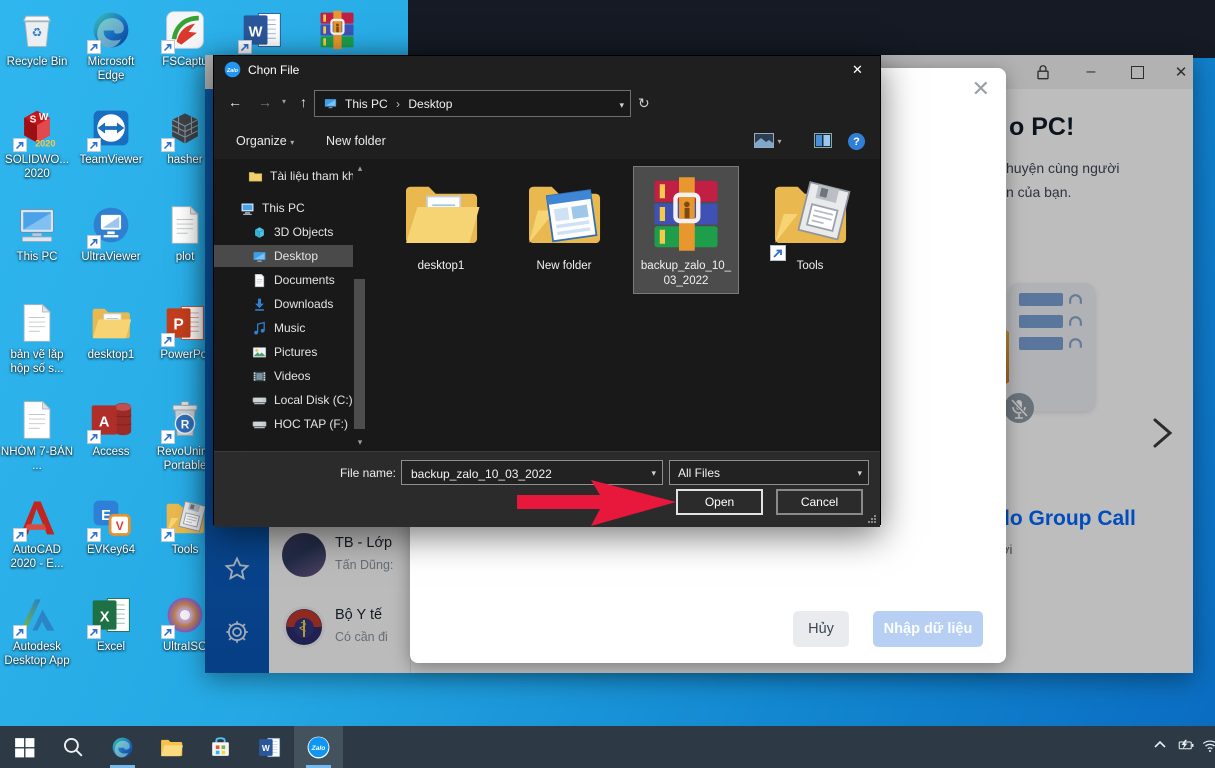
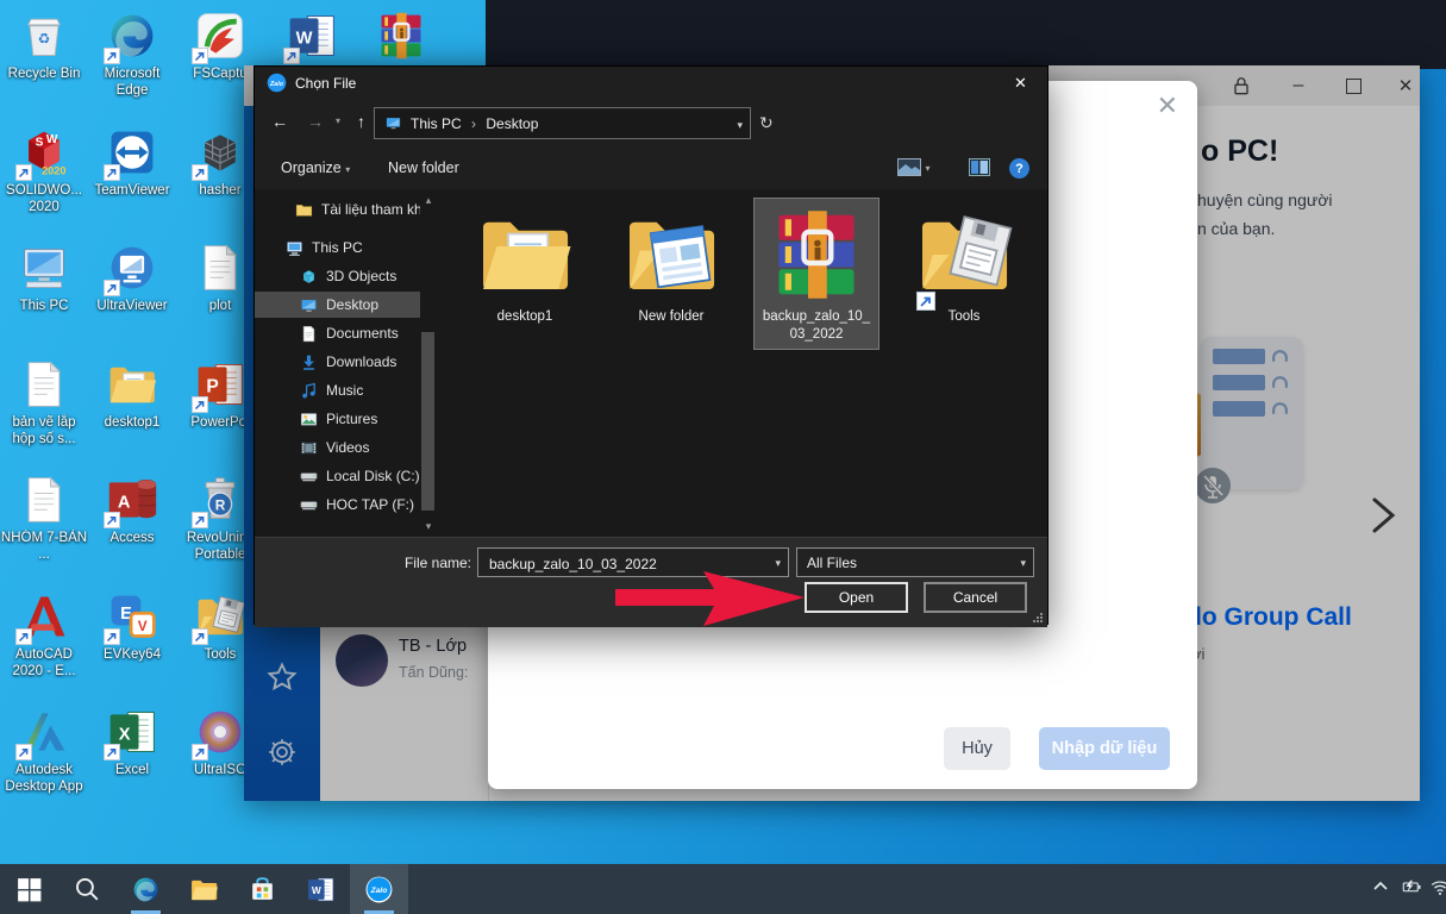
  ♻
  Recycle Bin
  Microsoft Edge
  FSCapt
  W
  S
  W
  2020
  SOLIDWO... 2020
  TeamViewer
  hasher
  This PC
  UltraViewer
  plot
  bản vẽ lắp hộp số s...
  desktop1
  P
  PowerPo
  NHÓM 7-BẢN ...
  A
  Access
  R
  RevoUni Portable
  AutoCAD 2020 - E...
  E
  V
  EVKey64
  Tools
  Autodesk Desktop App
  X
  Excel
  UltraISO
  –
  ✕
  TB - Lớp
  Tấn Dũng:
- Bộ Y tế
- Có cần đi
  o PC!
  huyện cùng người
  n của bạn.
  lo Group Call
  ✕
  Hủy
  Nhập dữ liệu
  Chọn File
  ✕
  ←
  →
  ▾
  ↑
  This PC › Desktop
  ▾
  ↻
  Organize ▾
  New folder
  ▾
  ?
  Tài liệu tham kh
  This PC
  3D Objects
  Desktop
  Documents
  Downloads
  Music
  Pictures
  Videos
  Local Disk (C:)
  HOC TAP (F:)
  ▴
  ▾
  desktop1
  New folder
  backup_zalo_10_03_2022
  Tools
  File name:
  backup_zalo_10_03_2022
  ▾
  All Files
  ▾
  Open
  Cancel
  W
